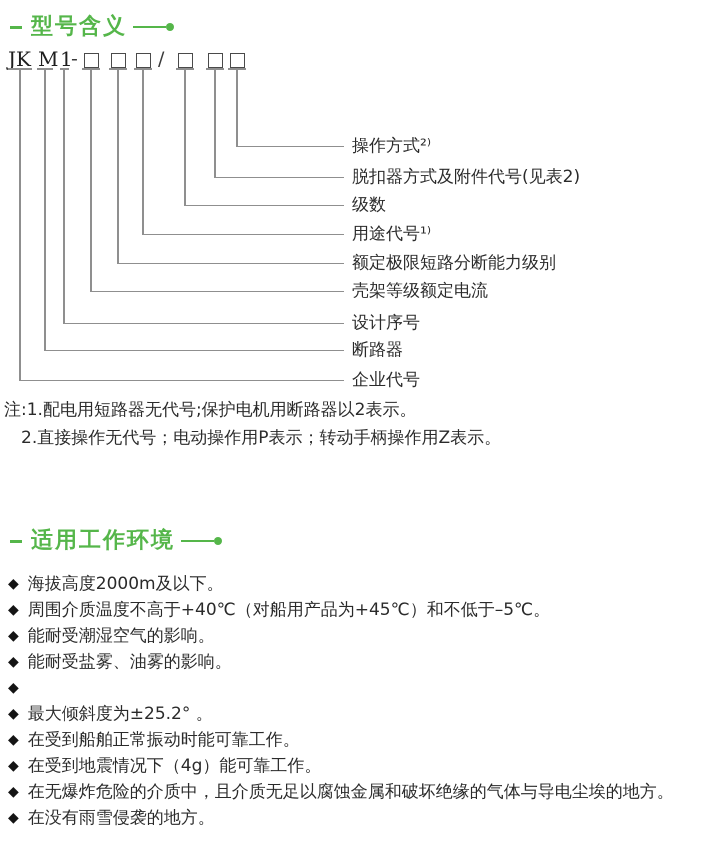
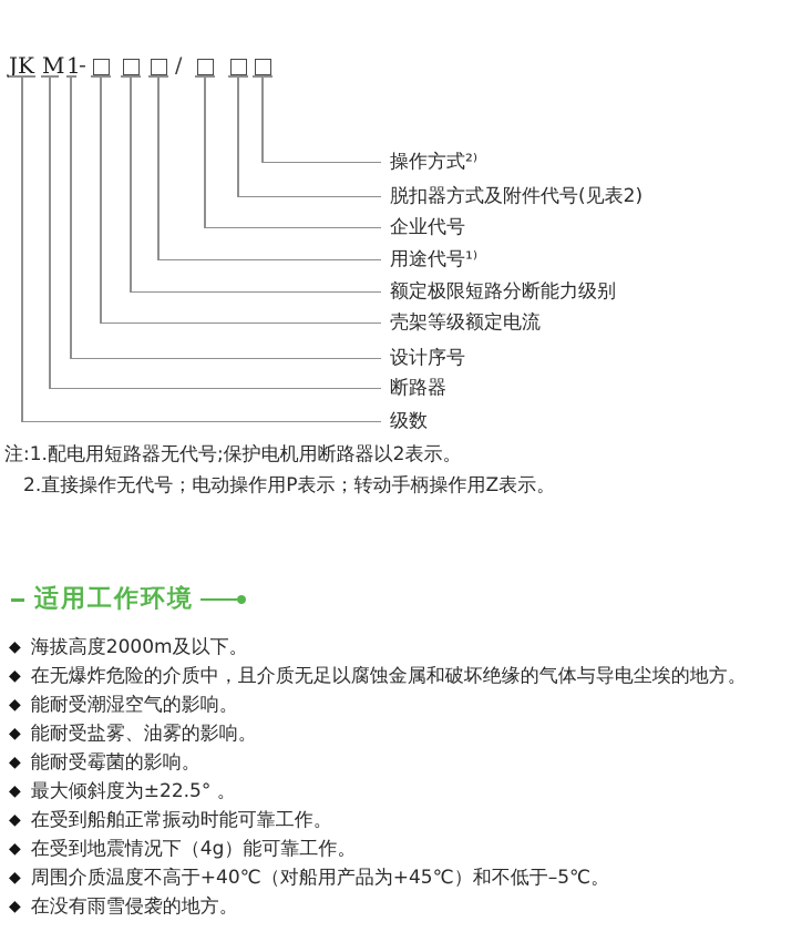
- 型号含义
  JK
  M
  1
  -
  /
  操作方式²⁾
  脱扣器方式及附件代号(见表2)
- 级数
+ 企业代号
  用途代号¹⁾
  额定极限短路分断能力级别
  壳架等级额定电流
  设计序号
  断路器
- 企业代号
+ 级数
  注:1.配电用短路器无代号;保护电机用断路器以2表示。
  2.直接操作无代号；电动操作用P表示；转动手柄操作用Z表示。
  适用工作环境
  ◆
  海拔高度2000m及以下。
  ◆
- 周围介质温度不高于+40℃（对船用产品为+45℃）和不低于–5℃。
+ 在无爆炸危险的介质中，且介质无足以腐蚀金属和破坏绝缘的气体与导电尘埃的地方。
  ◆
  能耐受潮湿空气的影响。
  ◆
  能耐受盐雾、油雾的影响。
  ◆
+ 能耐受霉菌的影响。
  ◆
- 最大倾斜度为±25.2° 。
+ 最大倾斜度为±22.5° 。
  ◆
  在受到船舶正常振动时能可靠工作。
  ◆
  在受到地震情况下（4g）能可靠工作。
  ◆
- 在无爆炸危险的介质中，且介质无足以腐蚀金属和破坏绝缘的气体与导电尘埃的地方。
+ 周围介质温度不高于+40℃（对船用产品为+45℃）和不低于–5℃。
  ◆
  在没有雨雪侵袭的地方。
